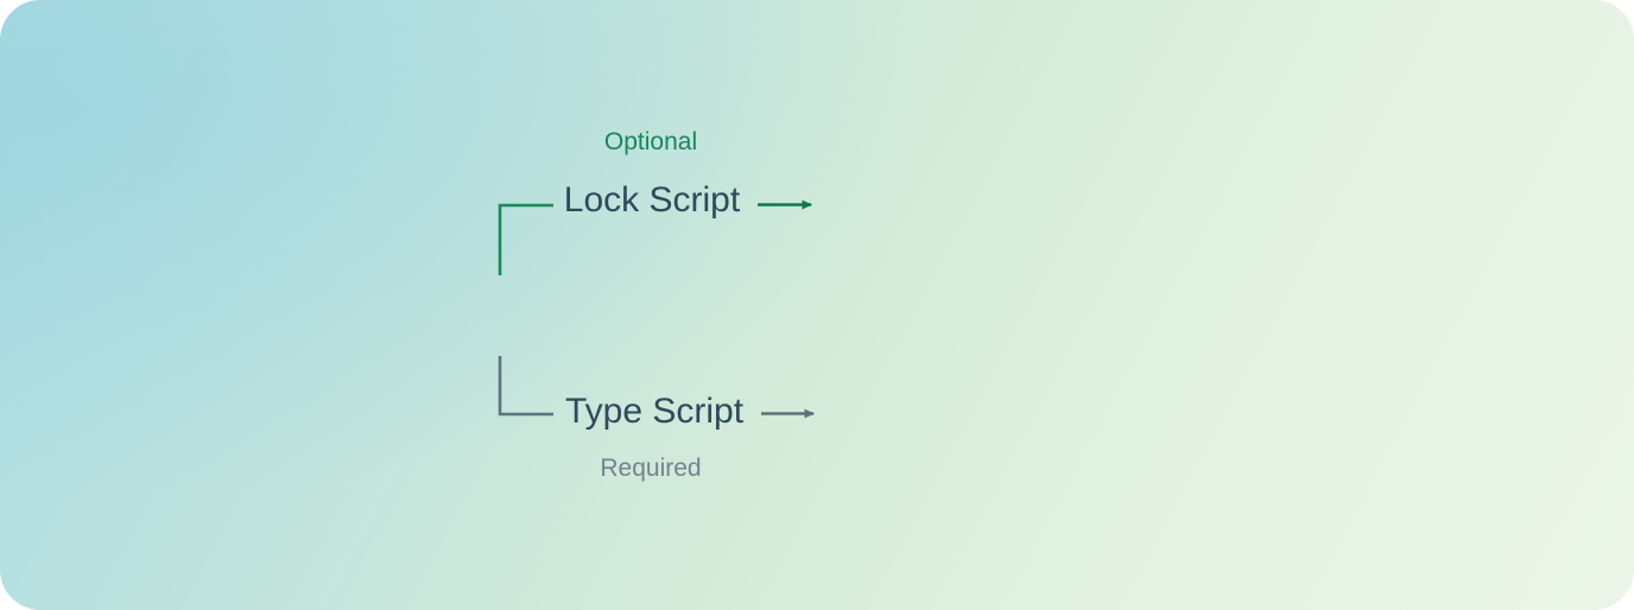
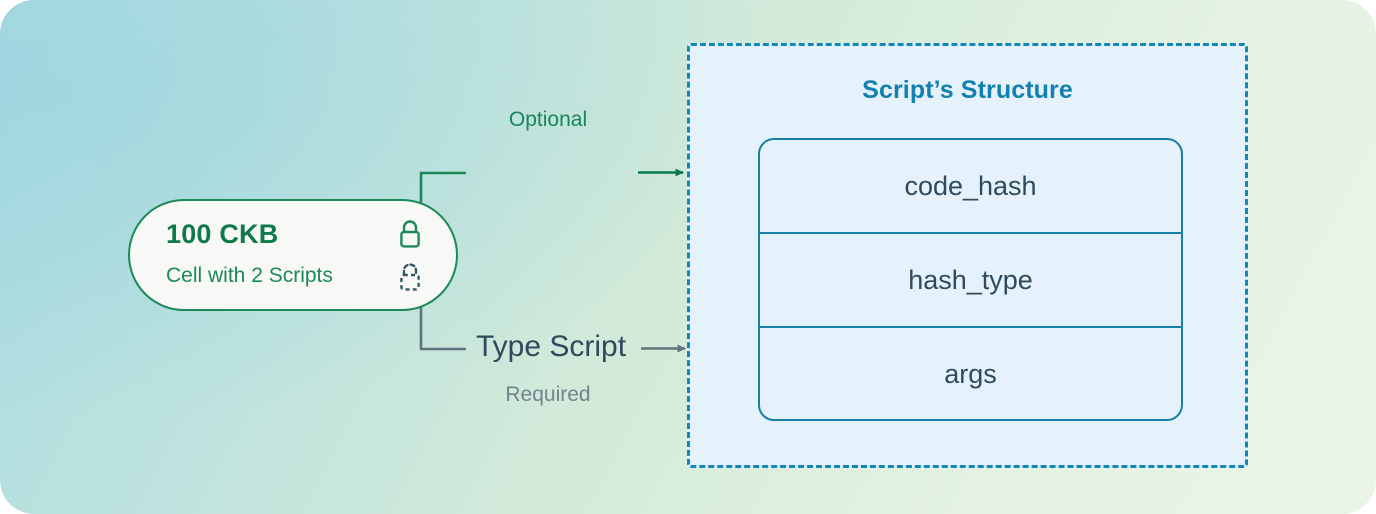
+ 100 CKB
+ Cell with 2 Scripts
  Optional
- Lock Script
  Type Script
  Required
+ Script’s Structure
+ code_hash
+ hash_type
+ args
